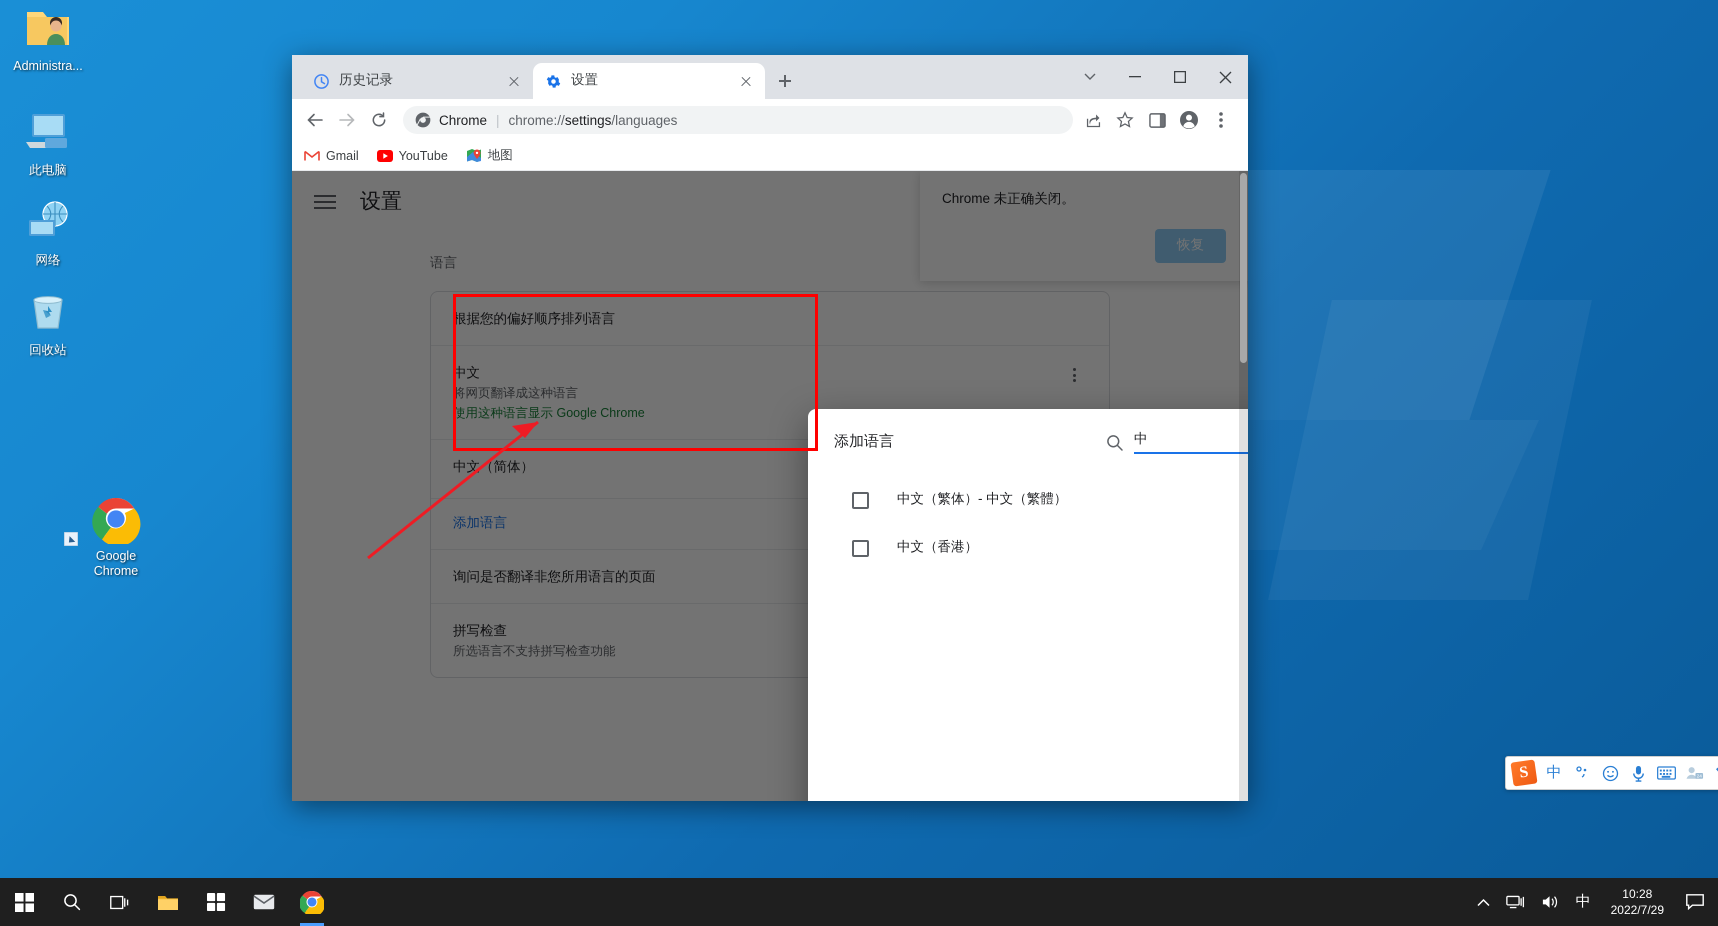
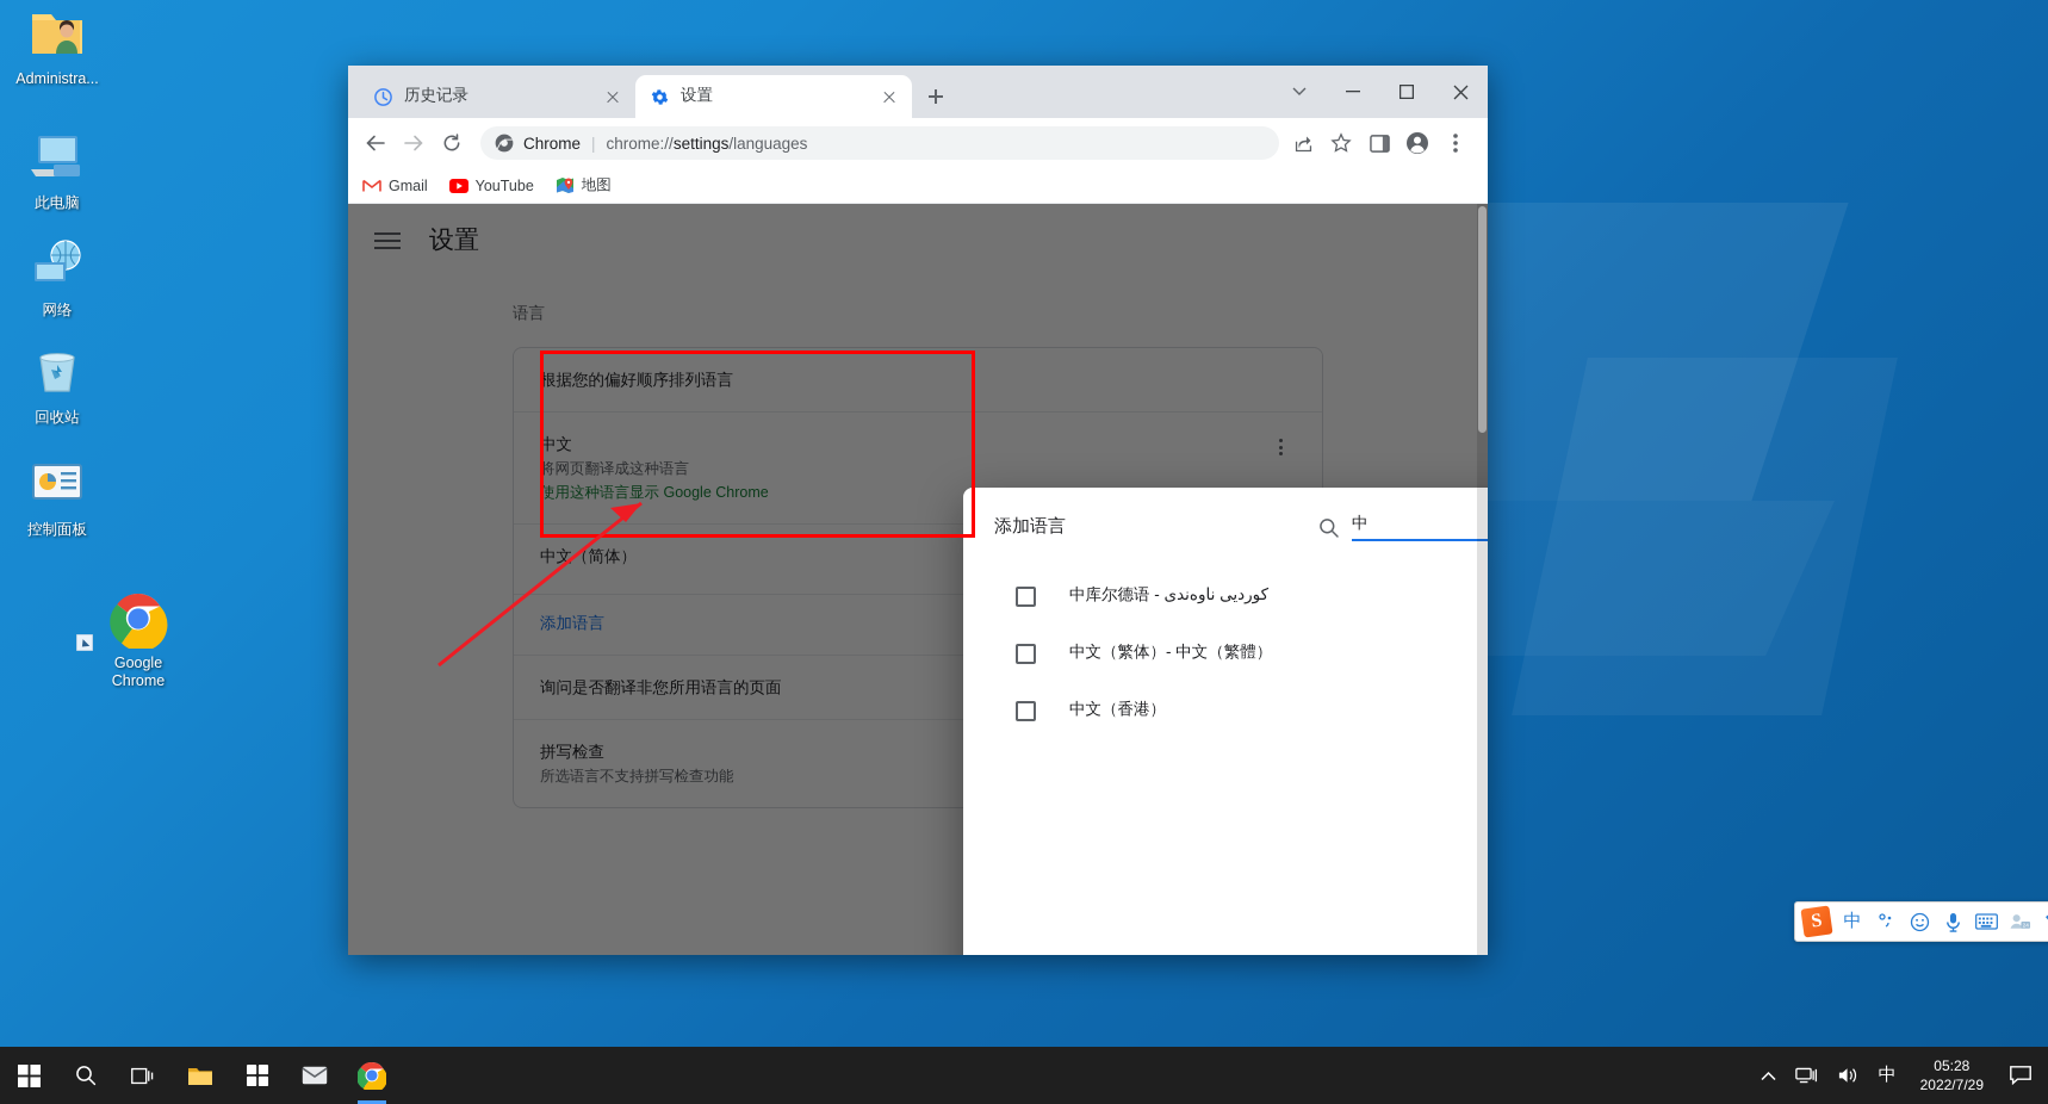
  Administra...
  此电脑
  网络
  回收站
+ 控制面板
  Google
  Chrome
  历史记录
  设置
  Chrome
  |
  chrome://
  settings
  /languages
  Gmail
  YouTube
  地图
  设置
  语言
  根据您的偏好顺序排列语言
  中文
  将网页翻译成这种语言
  使用这种语言显示 Google Chrome
  中文（简体）
  添加语言
  询问是否翻译非您所用语言的页面
  拼写检查
  所选语言不支持拼写检查功能
- Chrome 未正确关闭。
- 恢复
  添加语言
  中
+ 中库尔德语 - کوردیی ناوەندی
  中文（繁体）- 中文（繁體）
  中文（香港）
  中
  中
- 10:28
+ 05:28
  2022/7/29
